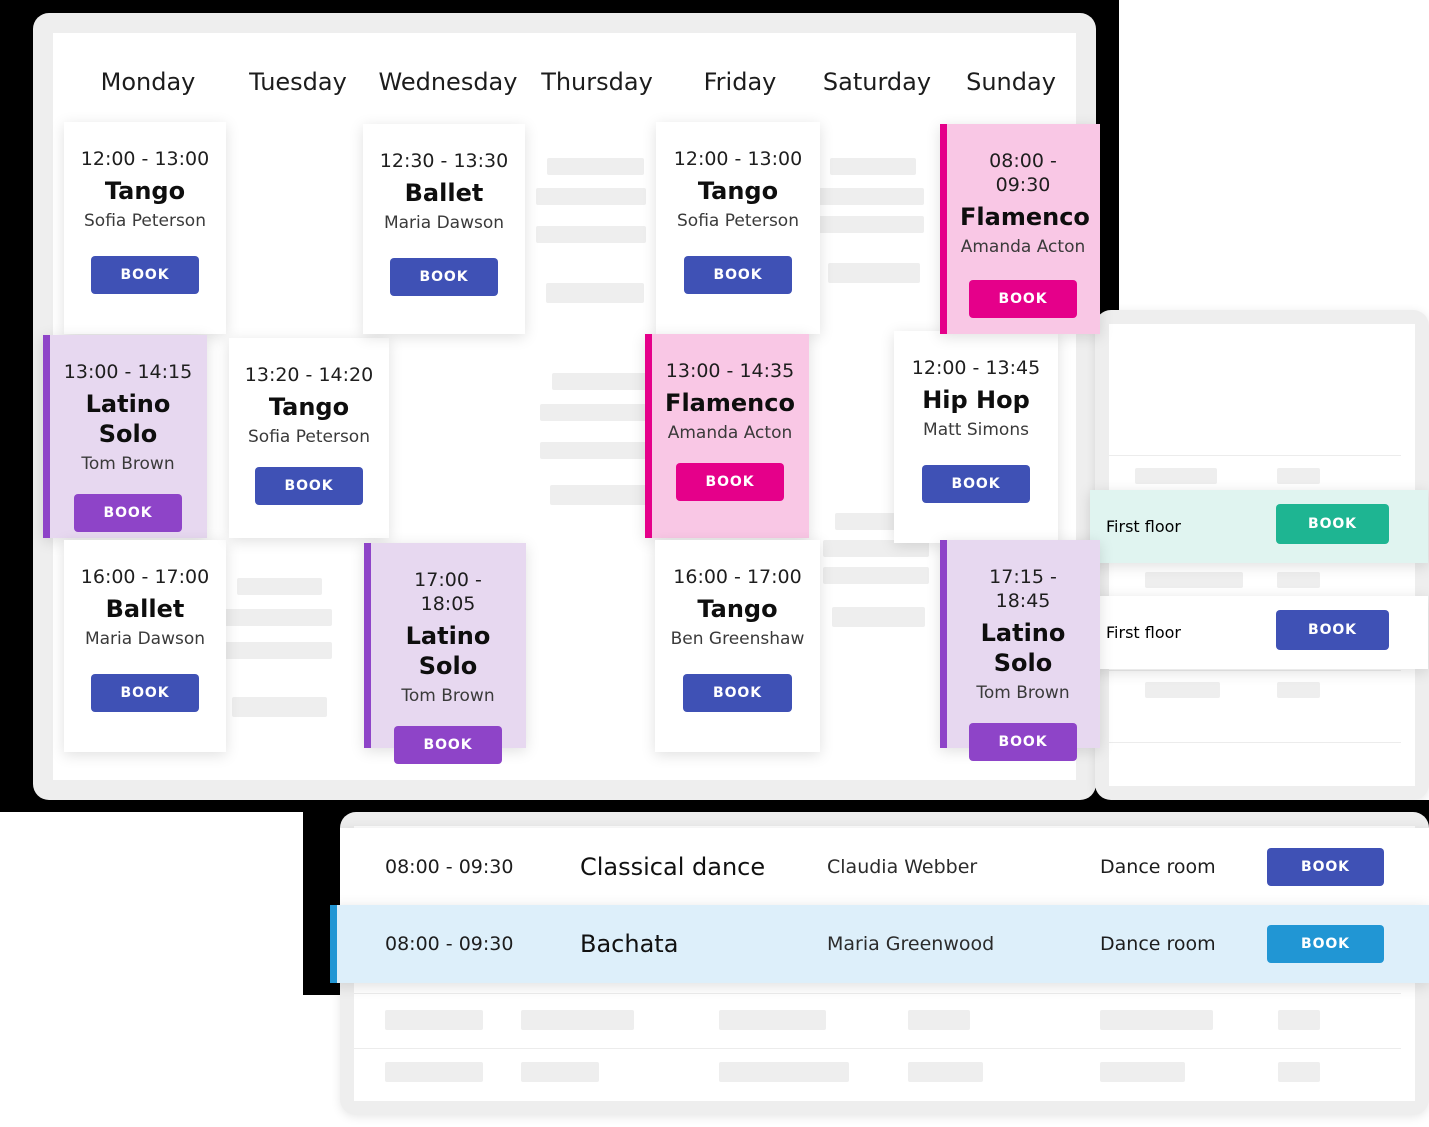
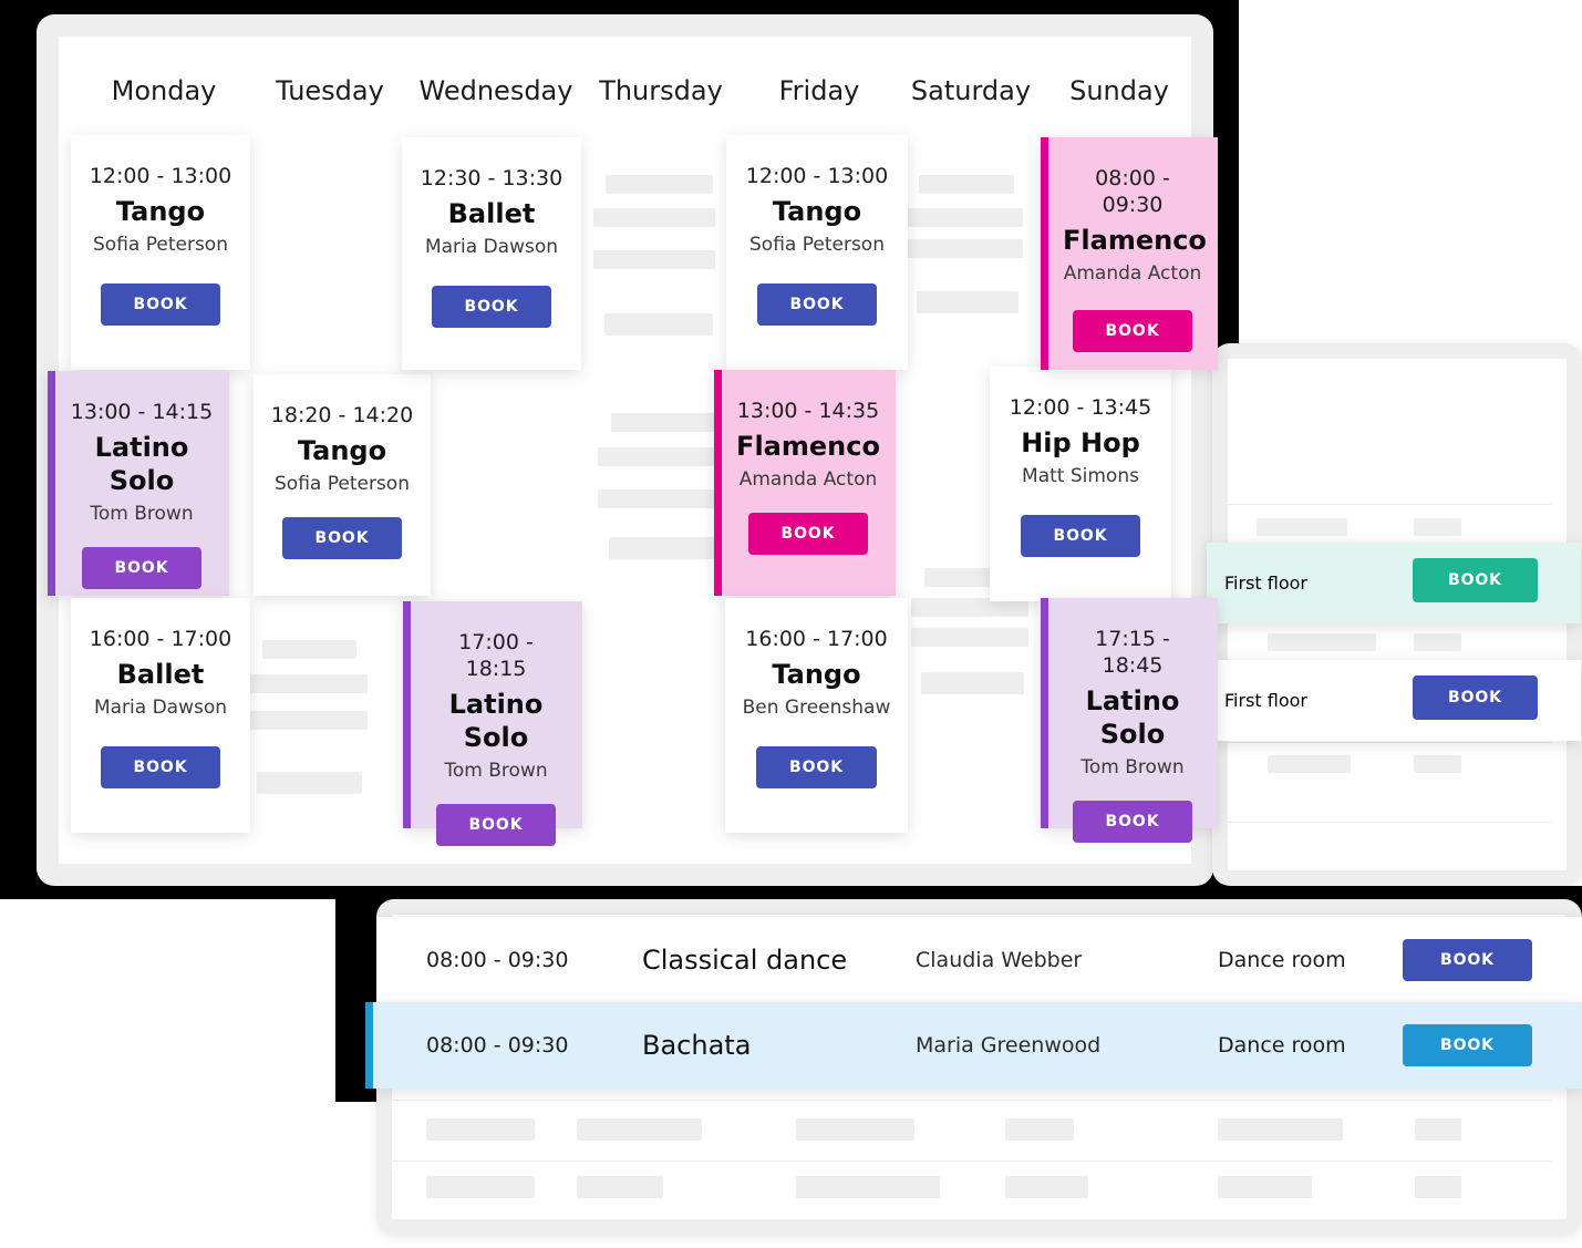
  Monday
  Tuesday
  Wednesday
  Thursday
  Friday
  Saturday
  Sunday
  First floor
  BOOK
  First floor
  BOOK
  08:00 - 09:30
  Classical dance
  Claudia Webber
  Dance room
  BOOK
  08:00 - 09:30
  Bachata
  Maria Greenwood
  Dance room
  BOOK
  12:00 - 13:00
  Tango
  Sofia Peterson
  BOOK
  13:00 - 14:15
  Latino Solo
  Tom Brown
  BOOK
  16:00 - 17:00
  Ballet
  Maria Dawson
  BOOK
- 13:20 - 14:20
+ 18:20 - 14:20
  Tango
  Sofia Peterson
  BOOK
  12:30 - 13:30
  Ballet
  Maria Dawson
  BOOK
- 17:00 - 18:05
+ 17:00 - 18:15
  Latino Solo
  Tom Brown
  BOOK
  12:00 - 13:00
  Tango
  Sofia Peterson
  BOOK
  13:00 - 14:35
  Flamenco
  Amanda Acton
  BOOK
  16:00 - 17:00
  Tango
  Ben Greenshaw
  BOOK
  12:00 - 13:45
  Hip Hop
  Matt Simons
  BOOK
  08:00 - 09:30
  Flamenco
  Amanda Acton
  BOOK
  17:15 - 18:45
  Latino Solo
  Tom Brown
  BOOK
